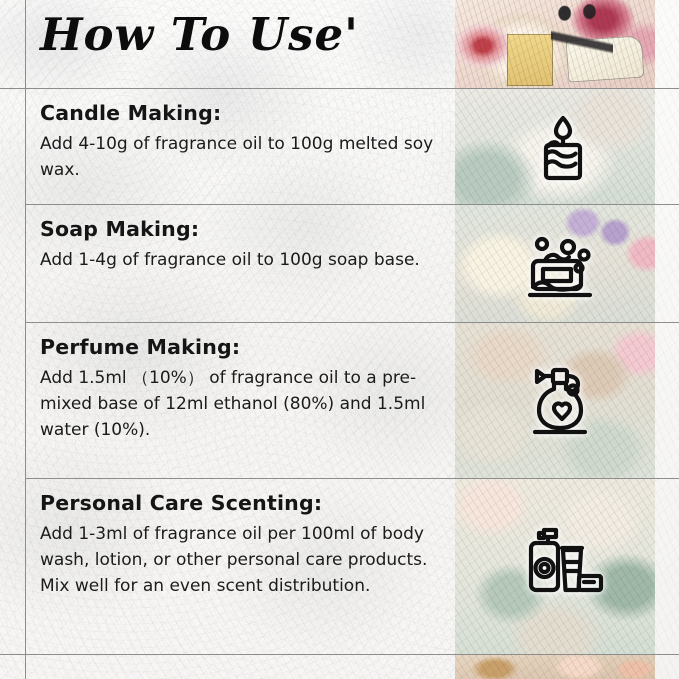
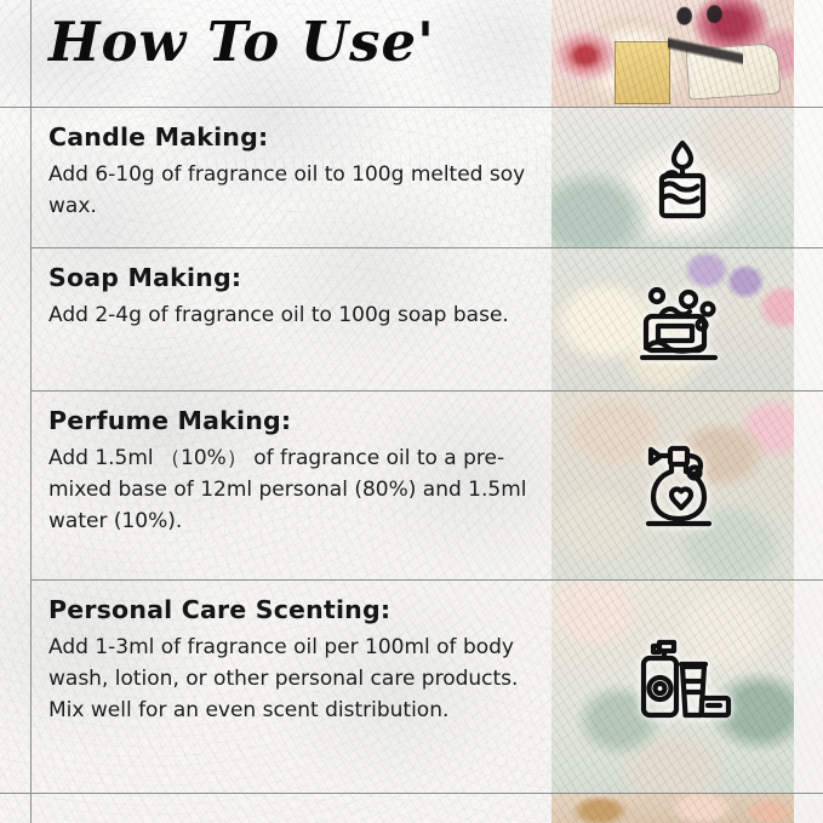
  How To Use'
  Candle Making:
- Add 4-10g of fragrance oil to 100g melted soy wax.
+ Add 6-10g of fragrance oil to 100g melted soy wax.
  Soap Making:
- Add 1-4g of fragrance oil to 100g soap base.
+ Add 2-4g of fragrance oil to 100g soap base.
  Perfume Making:
- Add 1.5ml （10%） of fragrance oil to a pre-mixed base of 12ml ethanol (80%) and 1.5ml water (10%).
+ Add 1.5ml （10%） of fragrance oil to a pre-mixed base of 12ml personal (80%) and 1.5ml water (10%).
  Personal Care Scenting:
  Add 1-3ml of fragrance oil per 100ml of body wash, lotion, or other personal care products. Mix well for an even scent distribution.
